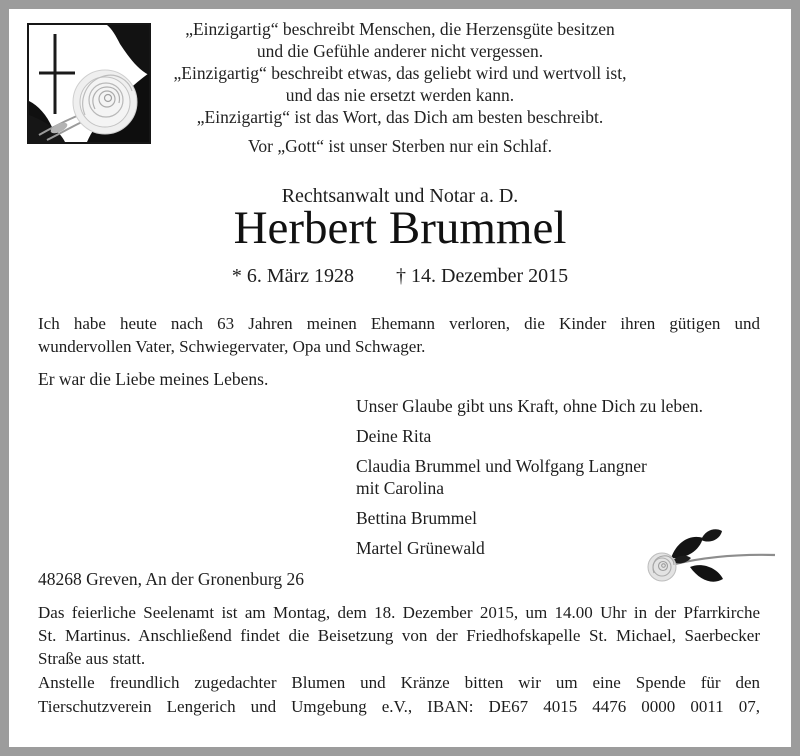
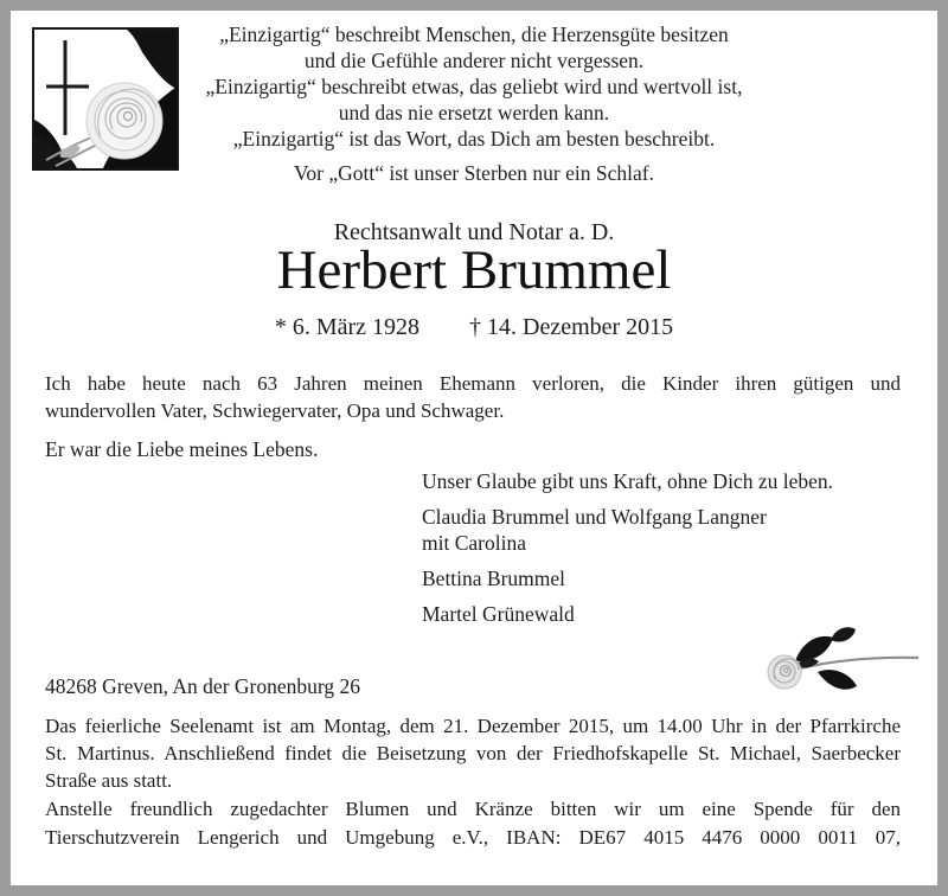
  „Einzigartig“ beschreibt Menschen, die Herzensgüte besitzen
  und die Gefühle anderer nicht vergessen.
  „Einzigartig“ beschreibt etwas, das geliebt wird und wertvoll ist,
  und das nie ersetzt werden kann.
  „Einzigartig“ ist das Wort, das Dich am besten beschreibt.
  Vor „Gott“ ist unser Sterben nur ein Schlaf.
  Rechtsanwalt und Notar a. D.
  Herbert Brummel
  * 6. März 1928
  † 14. Dezember 2015
  Ich habe heute nach 63 Jahren meinen Ehemann verloren, die Kinder ihren gütigen und
  wundervollen Vater, Schwiegervater, Opa und Schwager.
  Er war die Liebe meines Lebens.
  Unser Glaube gibt uns Kraft, ohne Dich zu leben.
- Deine Rita
  Claudia Brummel und Wolfgang Langner
  mit Carolina
  Bettina Brummel
  Martel Grünewald
  48268 Greven, An der Gronenburg 26
- Das feierliche Seelenamt ist am Montag, dem 18. Dezember 2015, um 14.00 Uhr in der Pfarrkirche
+ Das feierliche Seelenamt ist am Montag, dem 21. Dezember 2015, um 14.00 Uhr in der Pfarrkirche
  St. Martinus. Anschließend findet die Beisetzung von der Friedhofskapelle St. Michael, Saerbecker
  Straße aus statt.
  Anstelle freundlich zugedachter Blumen und Kränze bitten wir um eine Spende für den
  Tierschutzverein Lengerich und Umgebung e.V., IBAN: DE67 4015 4476 0000 0011 07,
